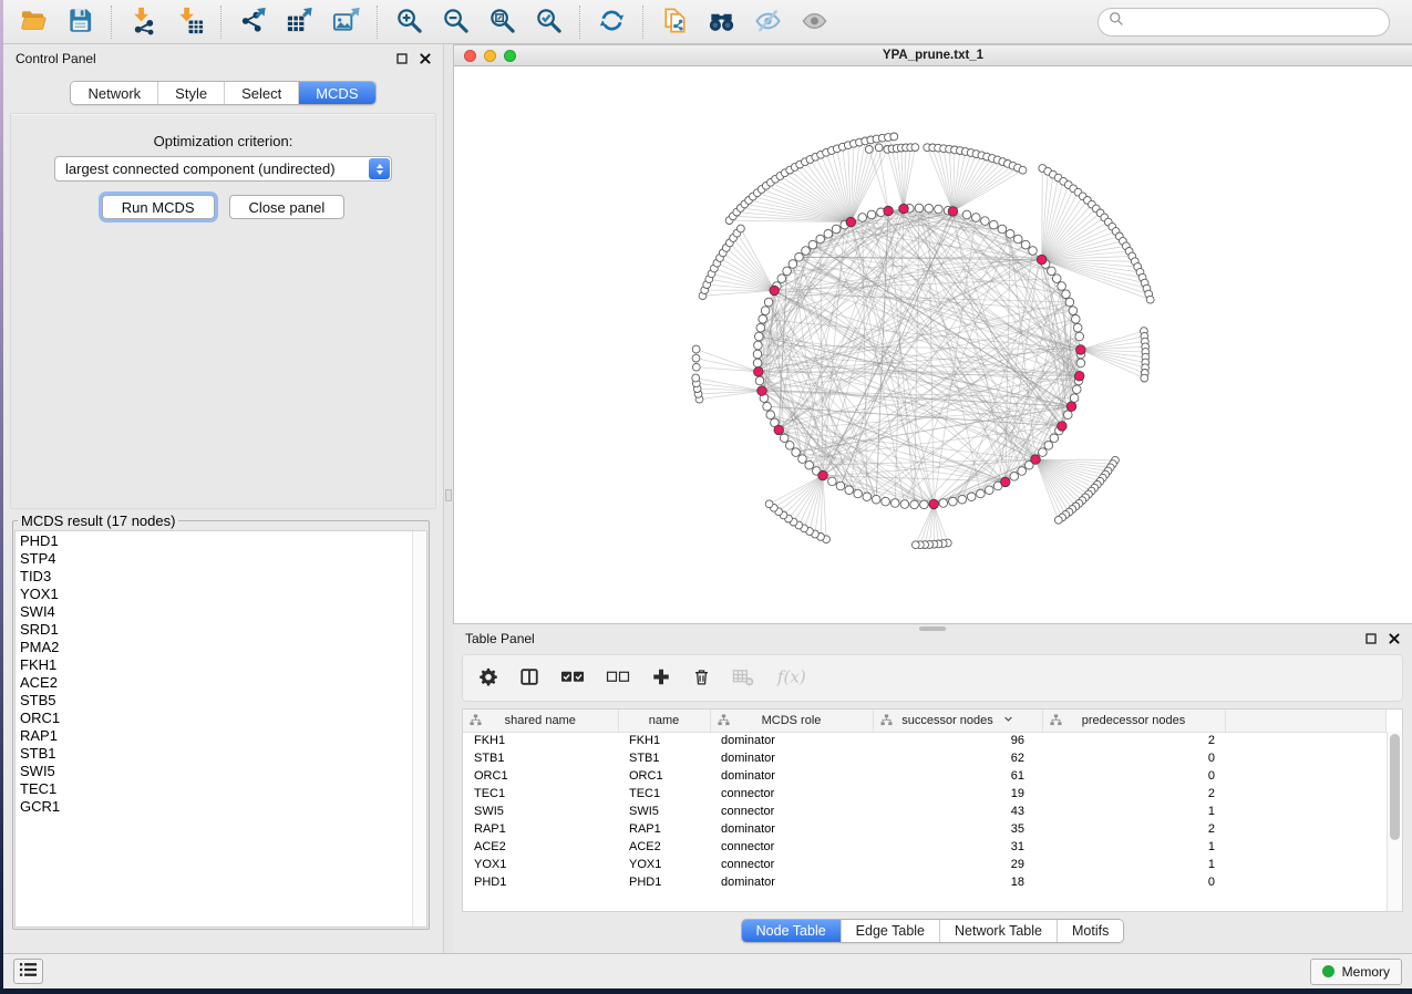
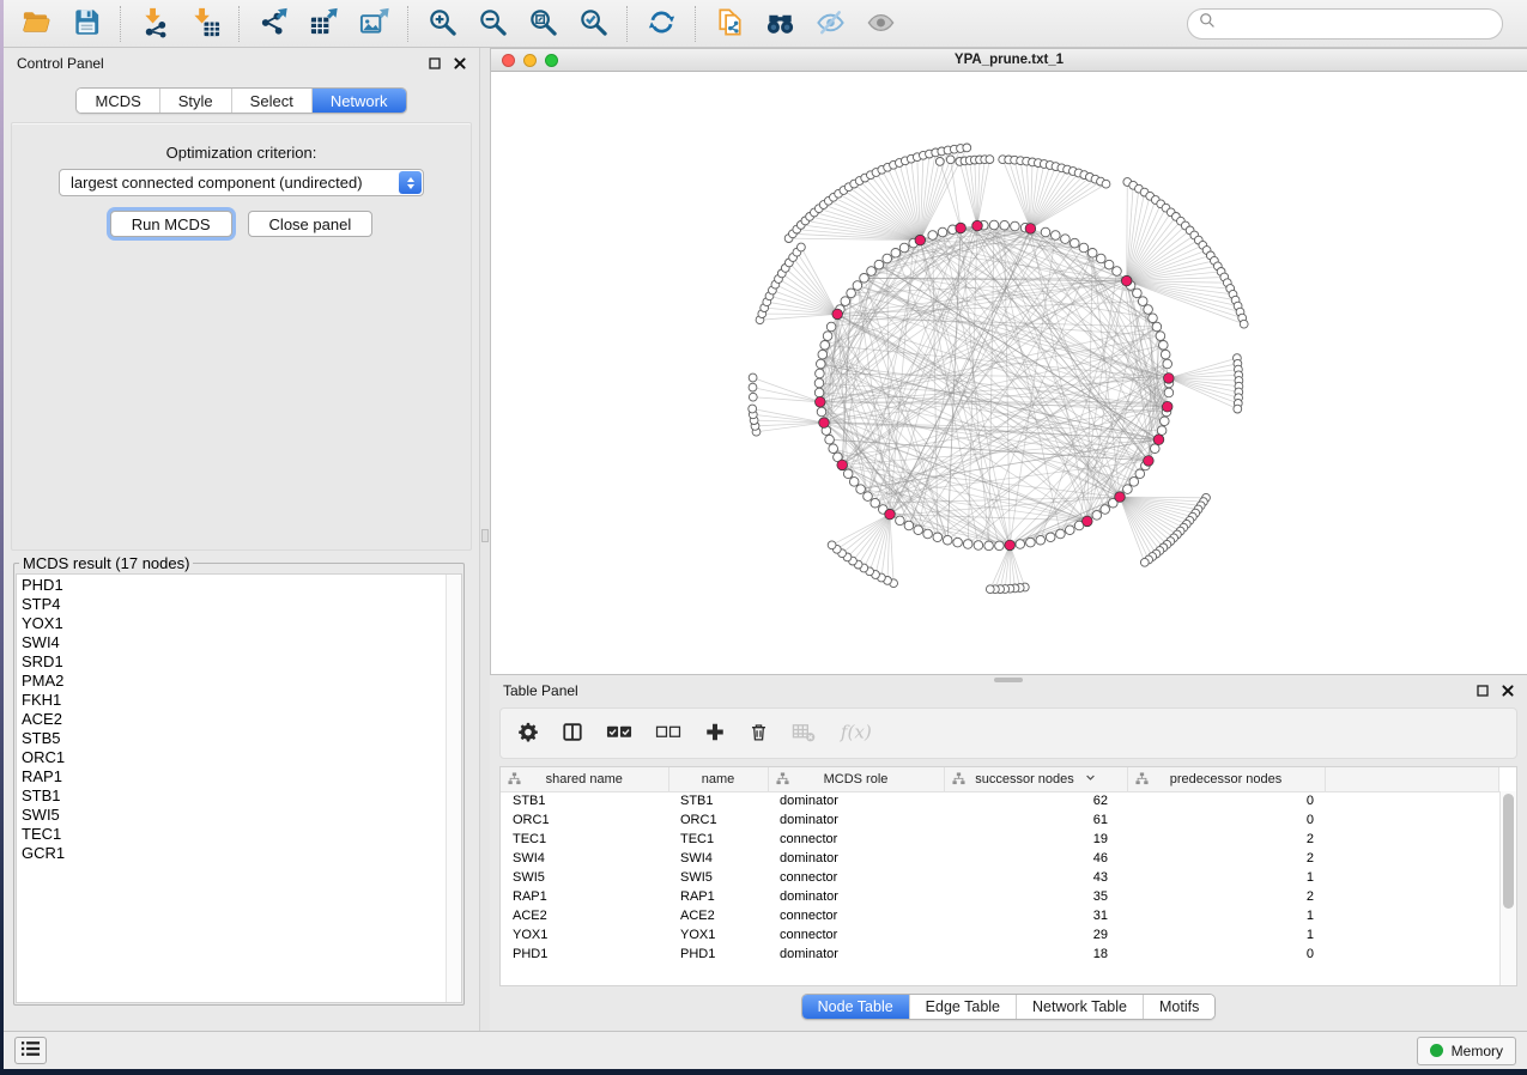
  Control Panel
- Network
+ MCDS
  Style
  Select
- MCDS
+ Network
  Optimization criterion:
  largest connected component (undirected)
  Run MCDS
  Close panel
  MCDS result (17 nodes)
  PHD1
  STP4
- TID3
  YOX1
  SWI4
  SRD1
  PMA2
  FKH1
  ACE2
  STB5
  ORC1
  RAP1
  STB1
  SWI5
  TEC1
  GCR1
  YPA_prune.txt_1
  Table Panel
  f(x)
  shared name	name	MCDS role	successor nodes	predecessor nodes
- FKH1	FKH1	dominator	96	2
  STB1	STB1	dominator	62	0
  ORC1	ORC1	dominator	61	0
  TEC1	TEC1	connector	19	2
+ SWI4	SWI4	dominator	46	2
  SWI5	SWI5	connector	43	1
  RAP1	RAP1	dominator	35	2
  ACE2	ACE2	connector	31	1
  YOX1	YOX1	connector	29	1
  PHD1	PHD1	dominator	18	0
  Node Table
  Edge Table
  Network Table
  Motifs
  Memory
